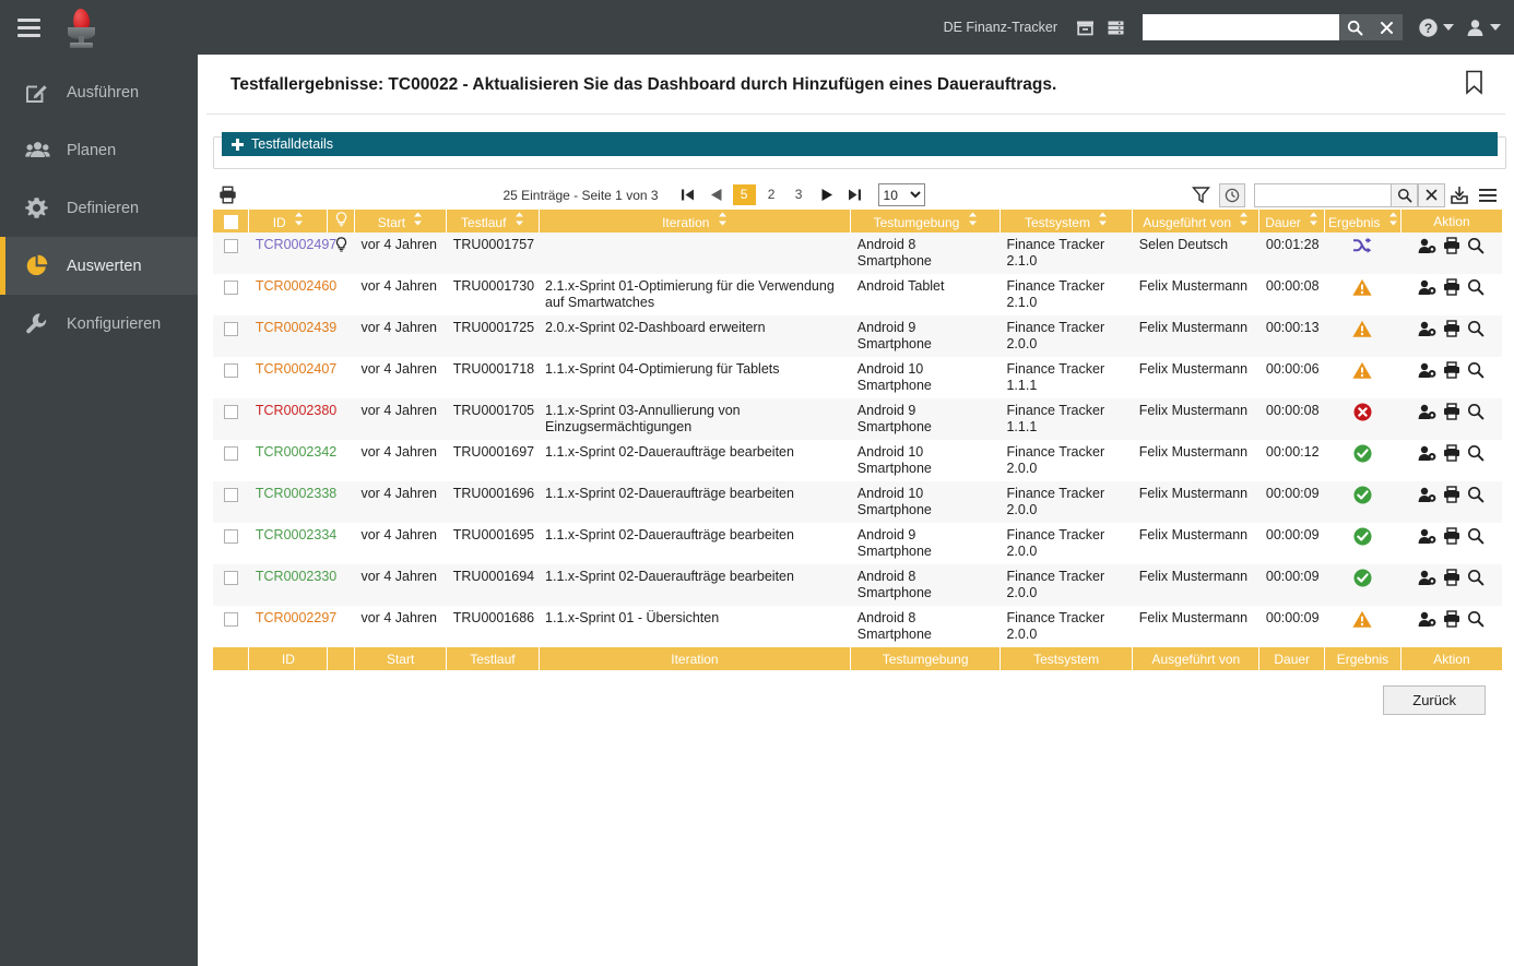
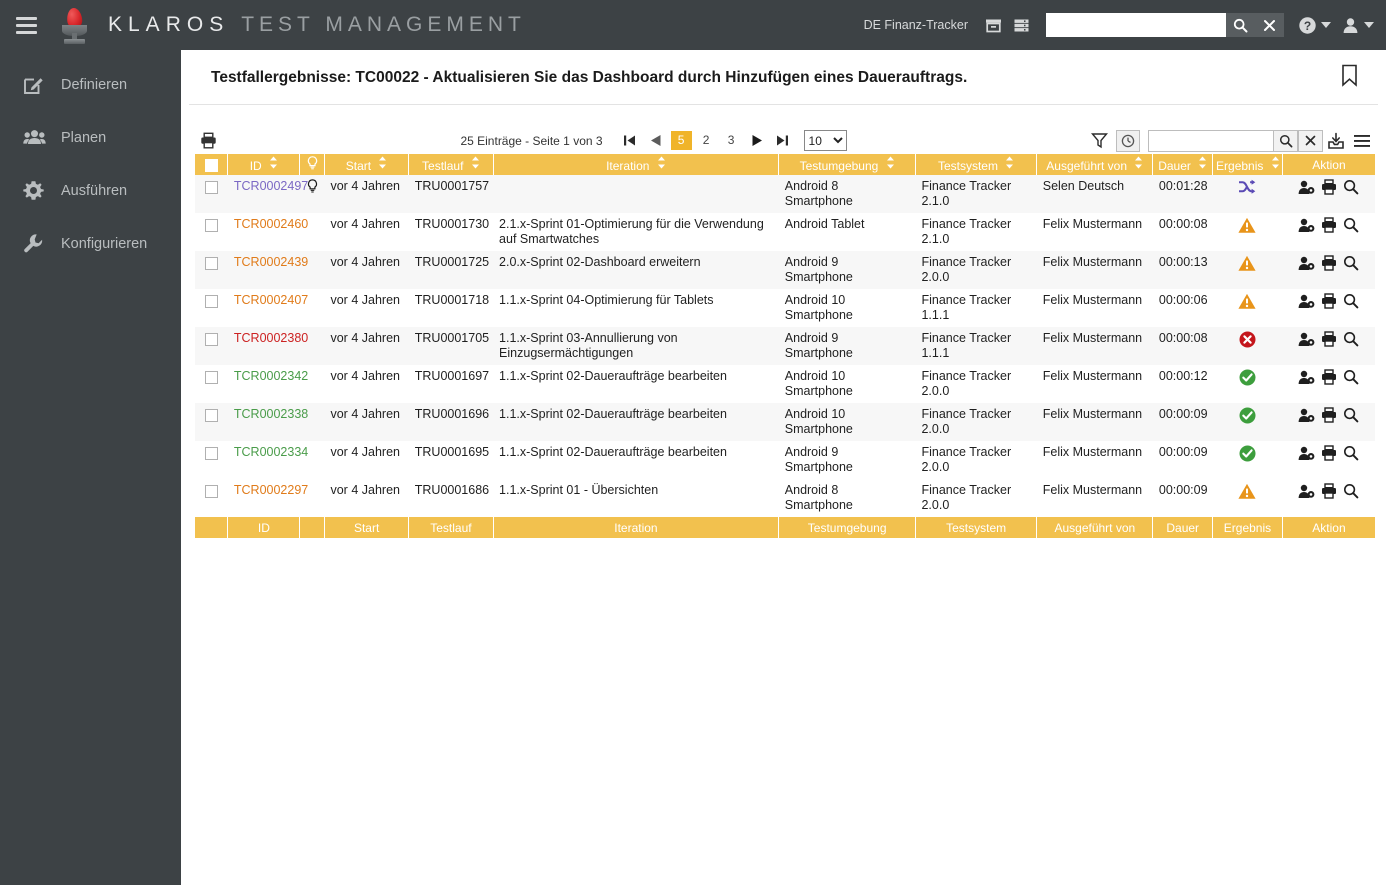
+ KLAROS
+ TEST MANAGEMENT
  DE Finanz-Tracker
  ?
- Ausführen
+ Definieren
  Planen
- Definieren
+ Ausführen
- Auswerten
  Konfigurieren
  Testfallergebnisse: TC00022 - Aktualisieren Sie das Dashboard durch Hinzufügen eines Dauerauftrags.
- Testfalldetails
  25 Einträge - Seite 1 von 3
  5
  2
  3
  10
  	ID		Start	Testlauf	Iteration	Testumgebung	Testsystem	Ausgeführt von	Dauer	Ergebnis	Aktion
  	TCR0002497		vor 4 Jahren	TRU0001757		Android 8 Smartphone	Finance Tracker 2.1.0	Selen Deutsch	00:01:28
  	TCR0002460		vor 4 Jahren	TRU0001730	2.1.x-Sprint 01-Optimierung für die Verwendung auf Smartwatches	Android Tablet	Finance Tracker 2.1.0	Felix Mustermann	00:00:08
  	TCR0002439		vor 4 Jahren	TRU0001725	2.0.x-Sprint 02-Dashboard erweitern	Android 9 Smartphone	Finance Tracker 2.0.0	Felix Mustermann	00:00:13
  	TCR0002407		vor 4 Jahren	TRU0001718	1.1.x-Sprint 04-Optimierung für Tablets	Android 10 Smartphone	Finance Tracker 1.1.1	Felix Mustermann	00:00:06
  	TCR0002380		vor 4 Jahren	TRU0001705	1.1.x-Sprint 03-Annullierung von Einzugsermächtigungen	Android 9 Smartphone	Finance Tracker 1.1.1	Felix Mustermann	00:00:08
  	TCR0002342		vor 4 Jahren	TRU0001697	1.1.x-Sprint 02-Daueraufträge bearbeiten	Android 10 Smartphone	Finance Tracker 2.0.0	Felix Mustermann	00:00:12
  	TCR0002338		vor 4 Jahren	TRU0001696	1.1.x-Sprint 02-Daueraufträge bearbeiten	Android 10 Smartphone	Finance Tracker 2.0.0	Felix Mustermann	00:00:09
  	TCR0002334		vor 4 Jahren	TRU0001695	1.1.x-Sprint 02-Daueraufträge bearbeiten	Android 9 Smartphone	Finance Tracker 2.0.0	Felix Mustermann	00:00:09
- 	TCR0002330		vor 4 Jahren	TRU0001694	1.1.x-Sprint 02-Daueraufträge bearbeiten	Android 8 Smartphone	Finance Tracker 2.0.0	Felix Mustermann	00:00:09
  	TCR0002297		vor 4 Jahren	TRU0001686	1.1.x-Sprint 01 - Übersichten	Android 8 Smartphone	Finance Tracker 2.0.0	Felix Mustermann	00:00:09
  	ID		Start	Testlauf	Iteration	Testumgebung	Testsystem	Ausgeführt von	Dauer	Ergebnis	Aktion
- Zurück
